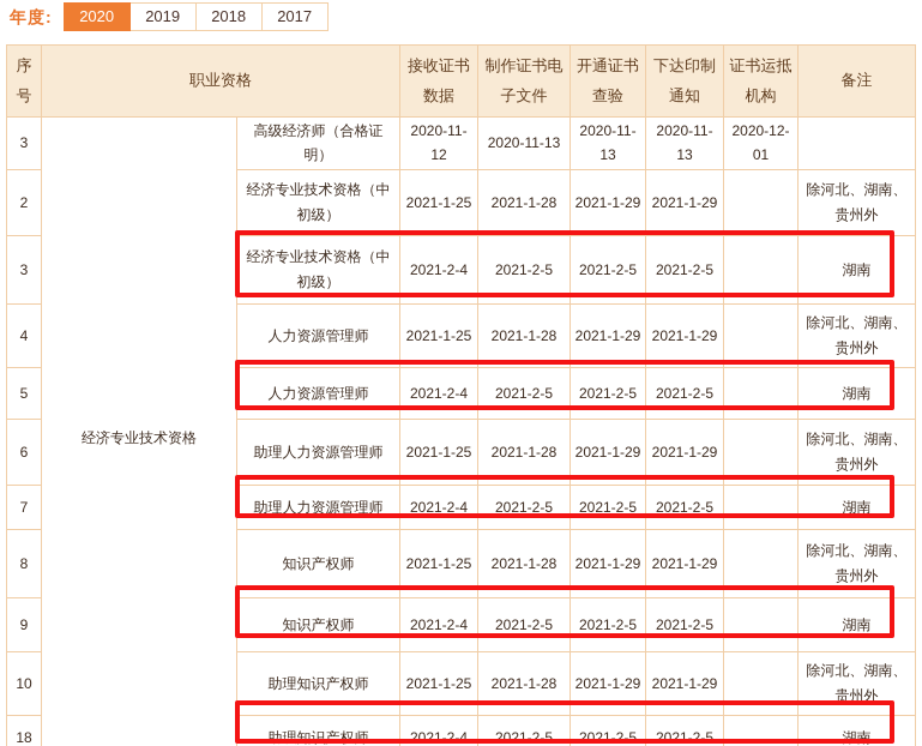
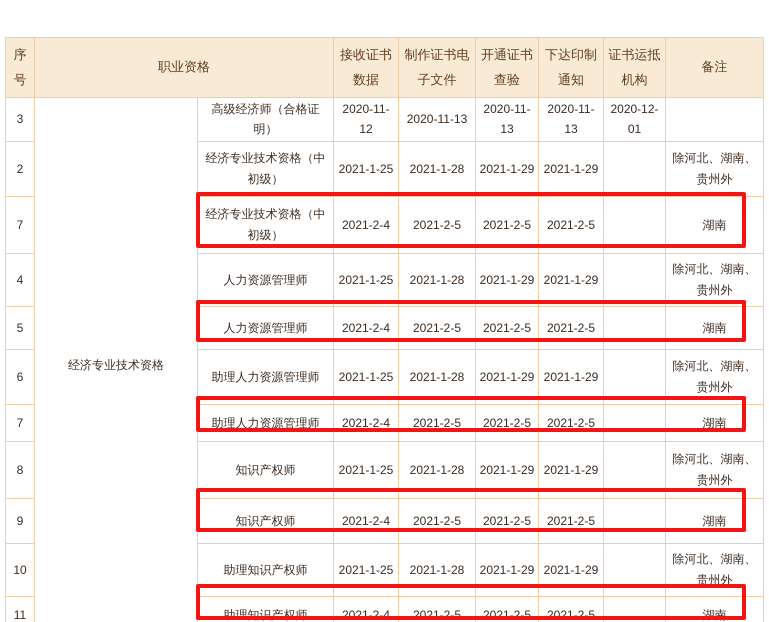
- 年度:
- 2020
- 2019
- 2018
- 2017
  序号	职业资格	接收证书数据	制作证书电子文件	开通证书查验	下达印制通知	证书运抵机构	备注
  3	经济专业技术资格	高级经济师（合格证明）	2020-11-12	2020-11-13	2020-11-13	2020-11-13	2020-12-01
  2	经济专业技术资格（中初级）	2021-1-25	2021-1-28	2021-1-29	2021-1-29		除河北、湖南、贵州外
- 3	经济专业技术资格（中初级）	2021-2-4	2021-2-5	2021-2-5	2021-2-5		湖南
+ 7	经济专业技术资格（中初级）	2021-2-4	2021-2-5	2021-2-5	2021-2-5		湖南
  4	人力资源管理师	2021-1-25	2021-1-28	2021-1-29	2021-1-29		除河北、湖南、贵州外
  5	人力资源管理师	2021-2-4	2021-2-5	2021-2-5	2021-2-5		湖南
  6	助理人力资源管理师	2021-1-25	2021-1-28	2021-1-29	2021-1-29		除河北、湖南、贵州外
  7	助理人力资源管理师	2021-2-4	2021-2-5	2021-2-5	2021-2-5		湖南
  8	知识产权师	2021-1-25	2021-1-28	2021-1-29	2021-1-29		除河北、湖南、贵州外
  9	知识产权师	2021-2-4	2021-2-5	2021-2-5	2021-2-5		湖南
  10	助理知识产权师	2021-1-25	2021-1-28	2021-1-29	2021-1-29		除河北、湖南、贵州外
- 18	助理知识产权师	2021-2-4	2021-2-5	2021-2-5	2021-2-5		湖南
+ 11	助理知识产权师	2021-2-4	2021-2-5	2021-2-5	2021-2-5		湖南
